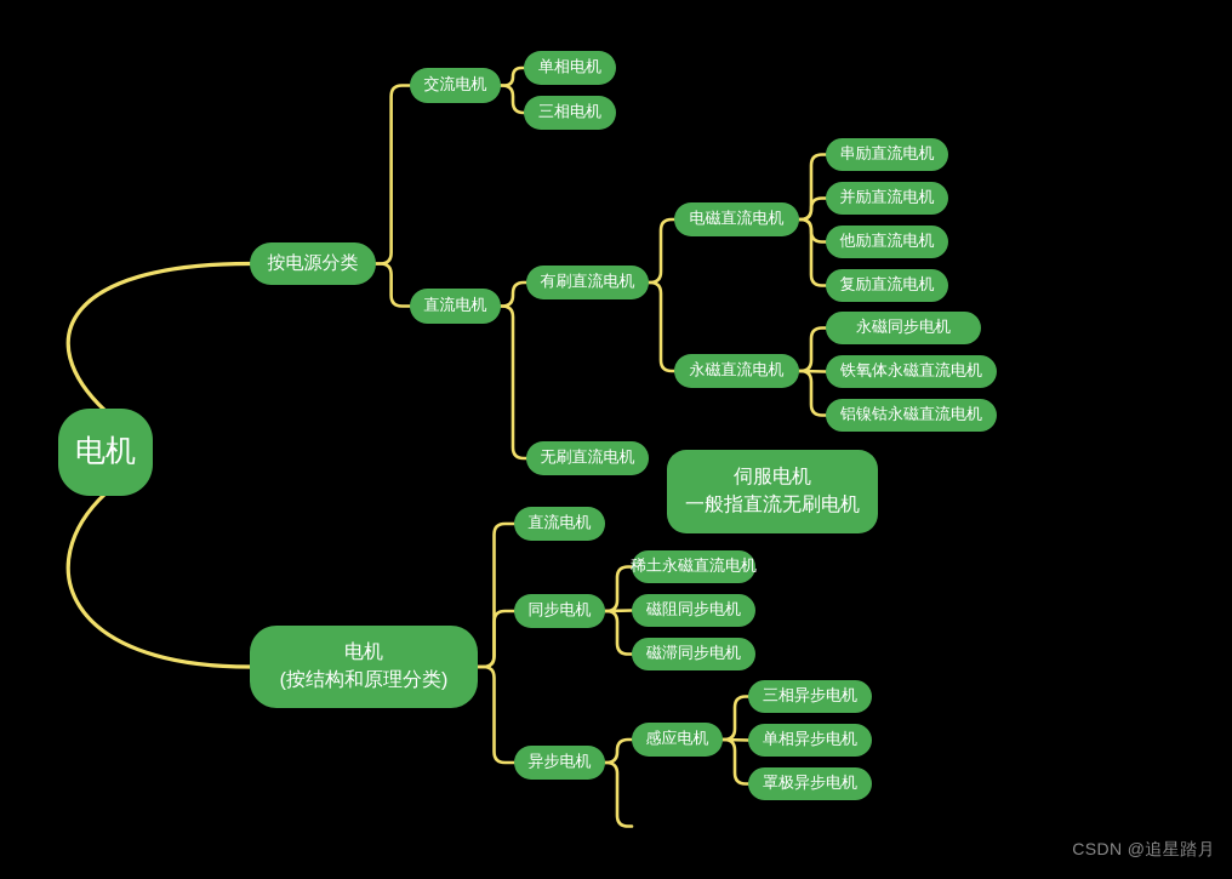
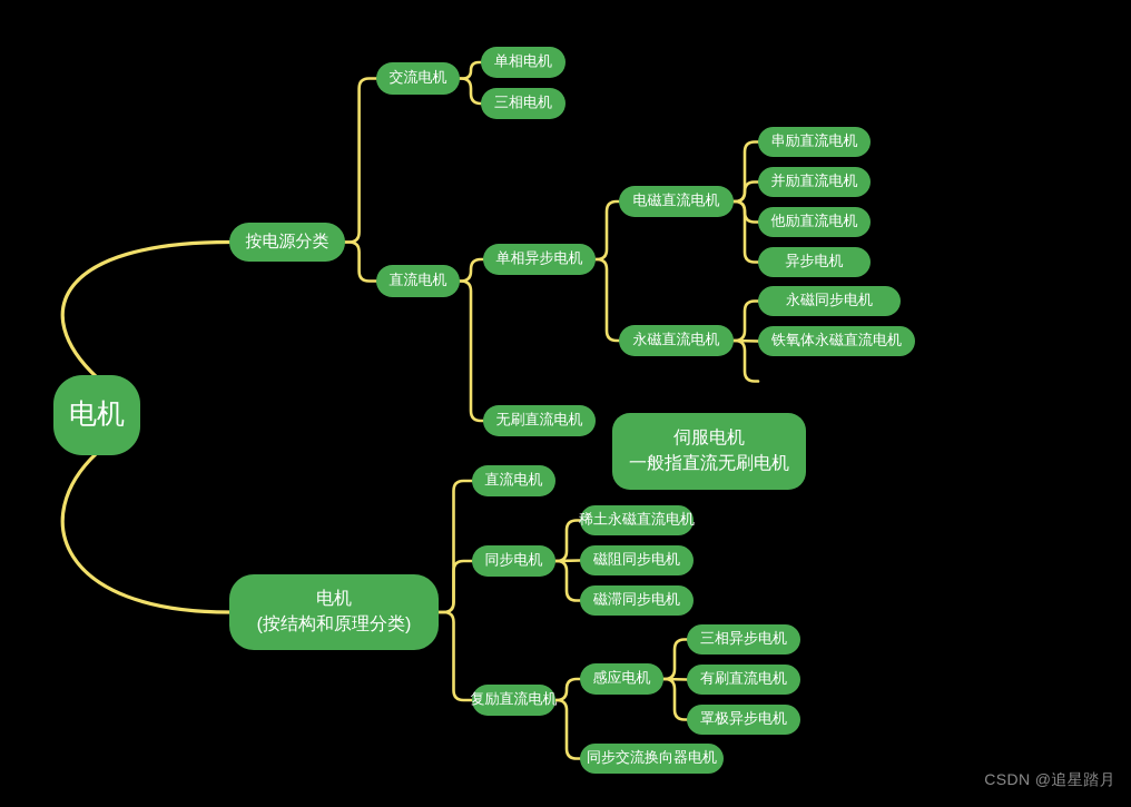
  电机
  按电源分类
  交流电机
  单相电机
  三相电机
  直流电机
- 有刷直流电机
+ 单相异步电机
  电磁直流电机
  串励直流电机
  并励直流电机
  他励直流电机
- 复励直流电机
+ 异步电机
  永磁直流电机
  永磁同步电机
  铁氧体永磁直流电机
- 铝镍钴永磁直流电机
  无刷直流电机
  伺服电机一般指直流无刷电机
  电机 (按结构和原理分类)
  直流电机
  同步电机
  稀土永磁直流电机
  磁阻同步电机
  磁滞同步电机
- 异步电机
+ 复励直流电机
  感应电机
  三相异步电机
- 单相异步电机
+ 有刷直流电机
  罩极异步电机
+ 同步交流换向器电机
  CSDN @追星踏月
